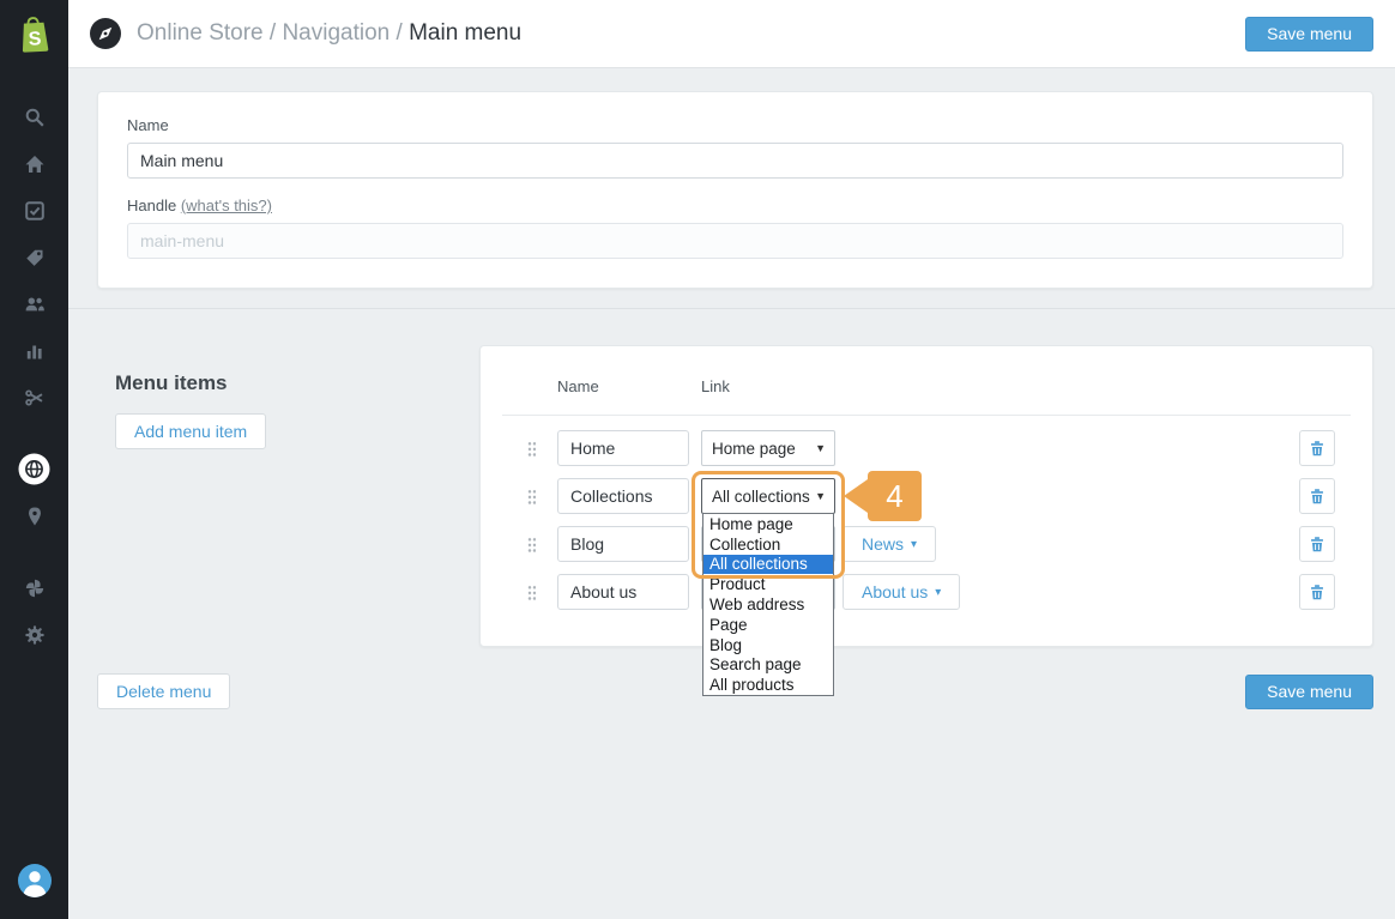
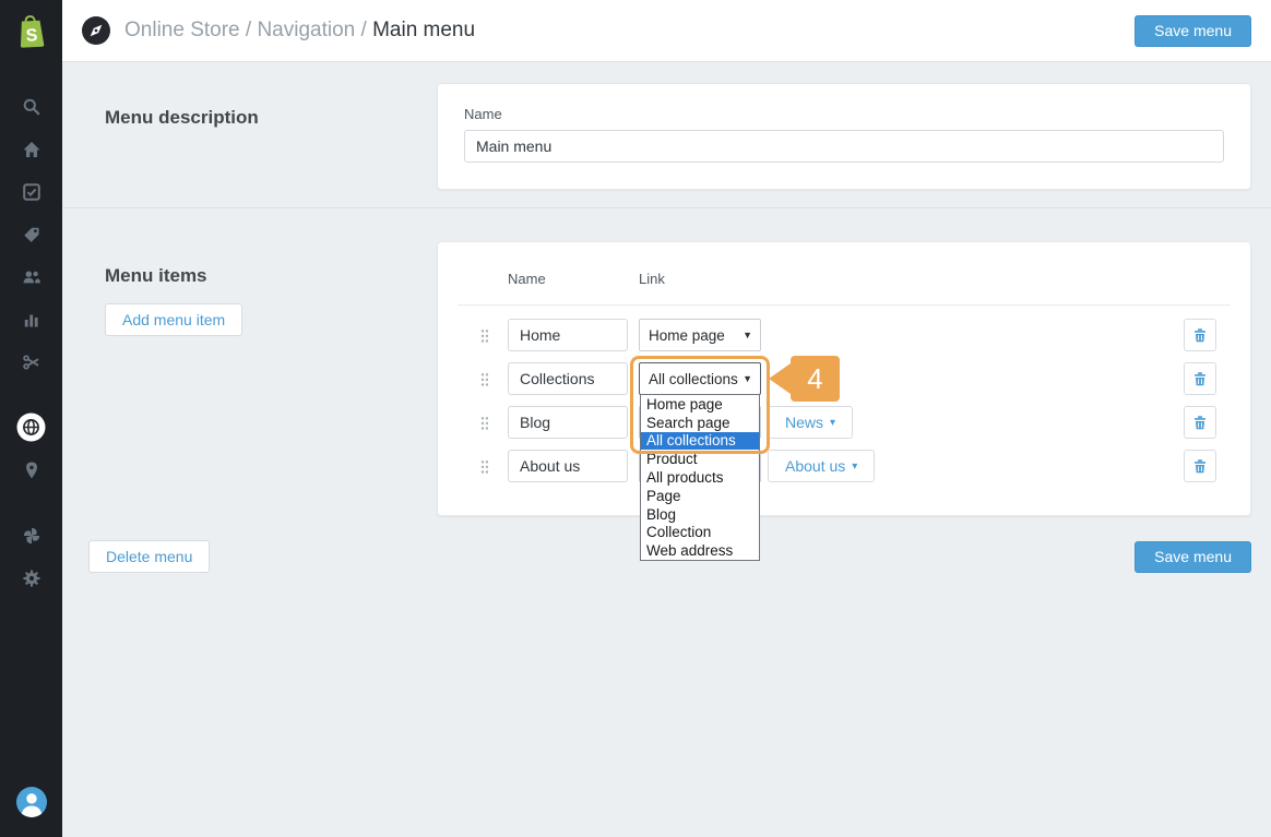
  Online Store / Navigation / Main menu
  Save menu
+ Menu description
  Name
  Main menu
- Handle (what's this?)
- main-menu
  Menu items
  Add menu item
  Name
  Link
  Home
  Home page
  ▼
  Collections
  All collections
  ▼
  Home page
- Collection
+ Search page
  All collections
  Product
- Web address
+ All products
  Page
  Blog
- Search page
+ Collection
- All products
+ Web address
  4
  Blog
  News
  ▾
  About us
  About us
  ▾
  Delete menu
  Save menu
